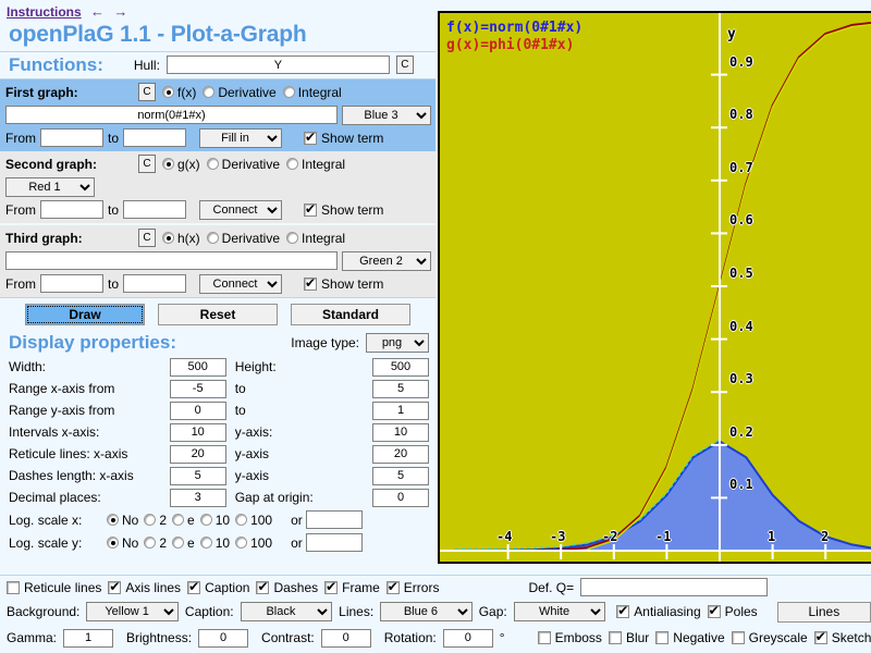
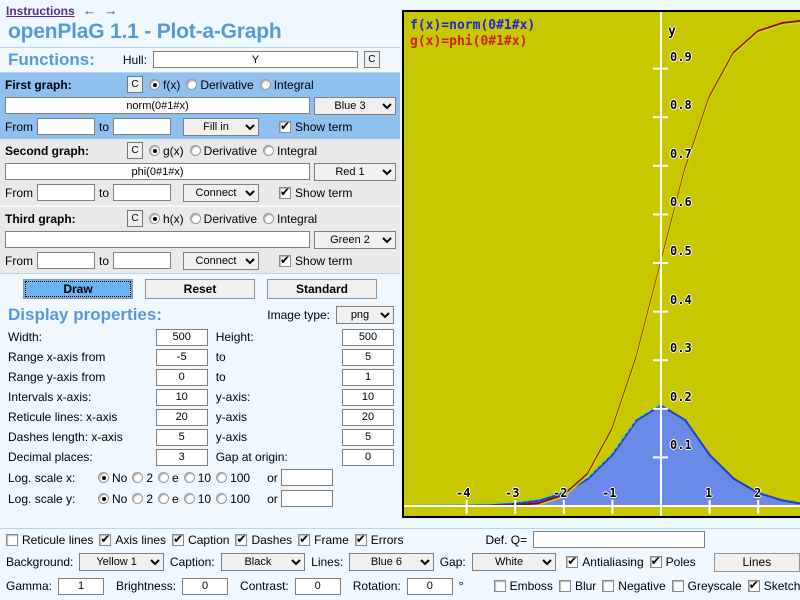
  Instructions ← →
  openPlaG 1.1 - Plot-a-Graph
  Functions:
  Hull:
  Y
  C
  First graph:
  C
  f(x)
  Derivative
  Integral
  norm(0#1#x)
  Blue 3
  From
  to
  Fill in
  Show term
  Second graph:
  C
  g(x)
  Derivative
  Integral
+ phi(0#1#x)
  Red 1
  From
  to
  Connect
  Show term
  Third graph:
  C
  h(x)
  Derivative
  Integral
  Green 2
  From
  to
  Connect
  Show term
  Draw
  Reset
  Standard
  Display properties:
  Image type:
  png
  Width:
  500
  Height:
  500
  Range x-axis from
  -5
  to
  5
  Range y-axis from
  0
  to
  1
  Intervals x-axis:
  10
  y-axis:
  10
  Reticule lines: x-axis
  20
  y-axis
  20
  Dashes length: x-axis
  5
  y-axis
  5
  Decimal places:
  3
  Gap at origin:
  0
  Log. scale x:
  No
  2
  e
  10
  100
  or
  Log. scale y:
  No
  2
  e
  10
  100
  or
  f(x)=norm(0#1#x)
  g(x)=phi(0#1#x)
  y
  0.9
  0.8
  0.7
  0.6
  0.5
  0.4
  0.3
  0.2
  0.1
  -4
  -3
  -2
  -1
  1
  2
  Reticule lines
  Axis lines
  Caption
  Dashes
  Frame
  Errors
  Def. Q=
  Background:
  Yellow 1
  Caption:
  Black
  Lines:
  Blue 6
  Gap:
  White
  Antialiasing
  Poles
  Lines
  Gamma:
  1
  Brightness:
  0
  Contrast:
  0
  Rotation:
  0
  °
  Emboss
  Blur
  Negative
  Greyscale
  Sketch
